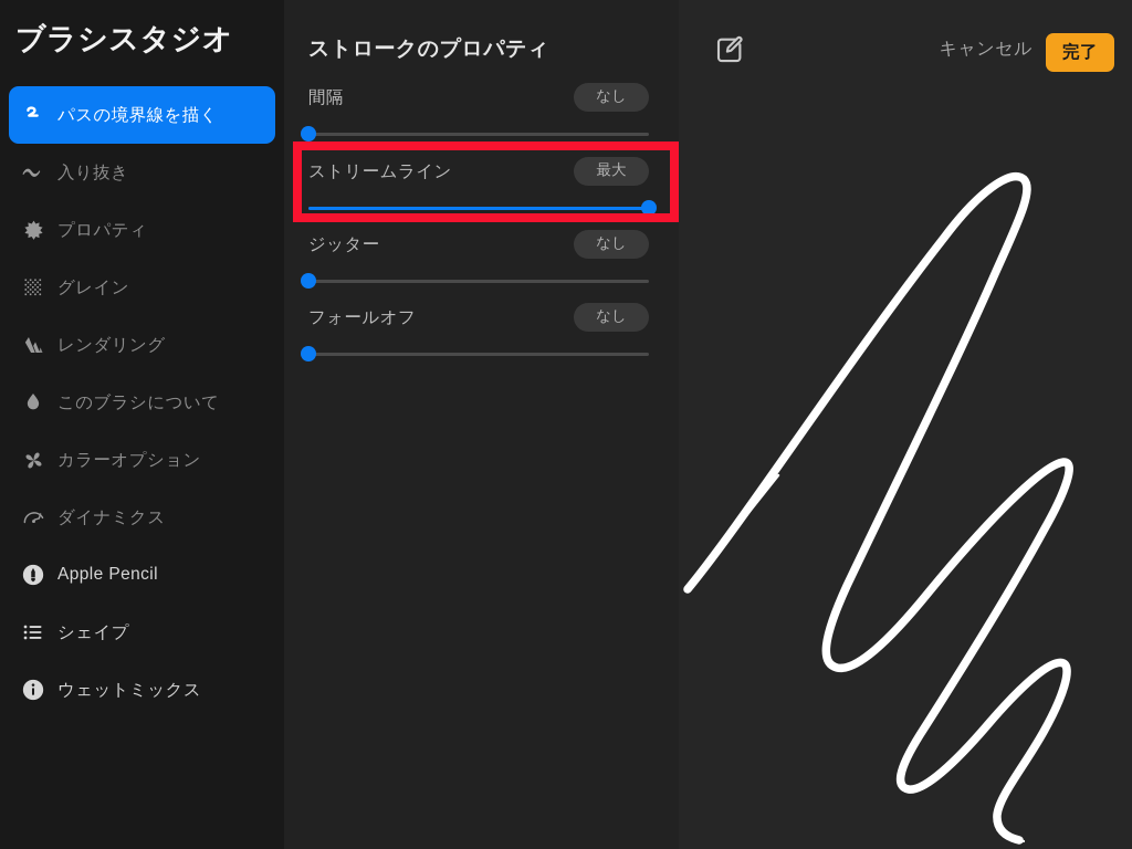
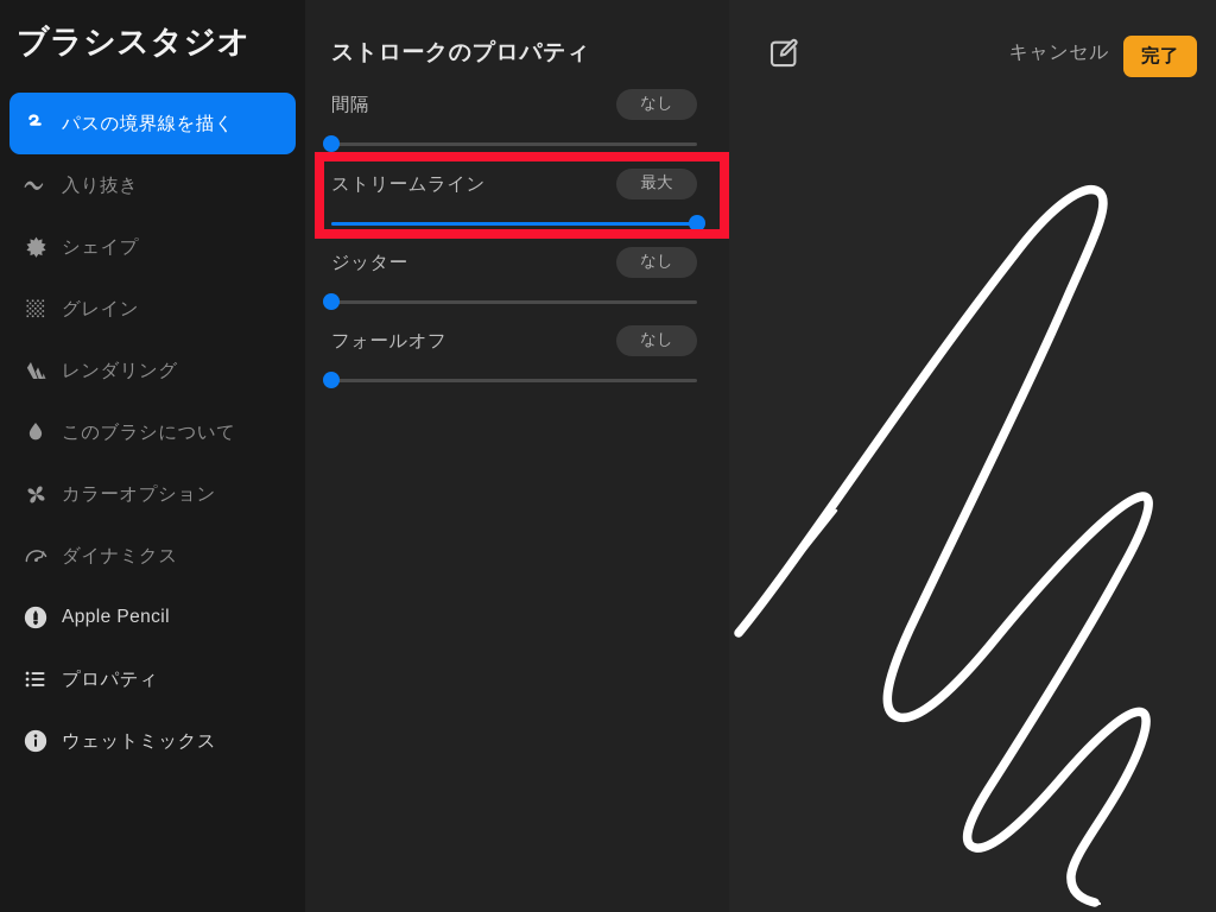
  ブラシスタジオ
  パスの境界線を描く
  入り抜き
- プロパティ
+ シェイプ
  グレイン
  レンダリング
  このブラシについて
  カラーオプション
  ダイナミクス
  Apple Pencil
- シェイプ
+ プロパティ
  ウェットミックス
  ストロークのプロパティ
  間隔
  なし
  ストリームライン
  最大
  ジッター
  なし
  フォールオフ
  なし
  キャンセル
  完了
